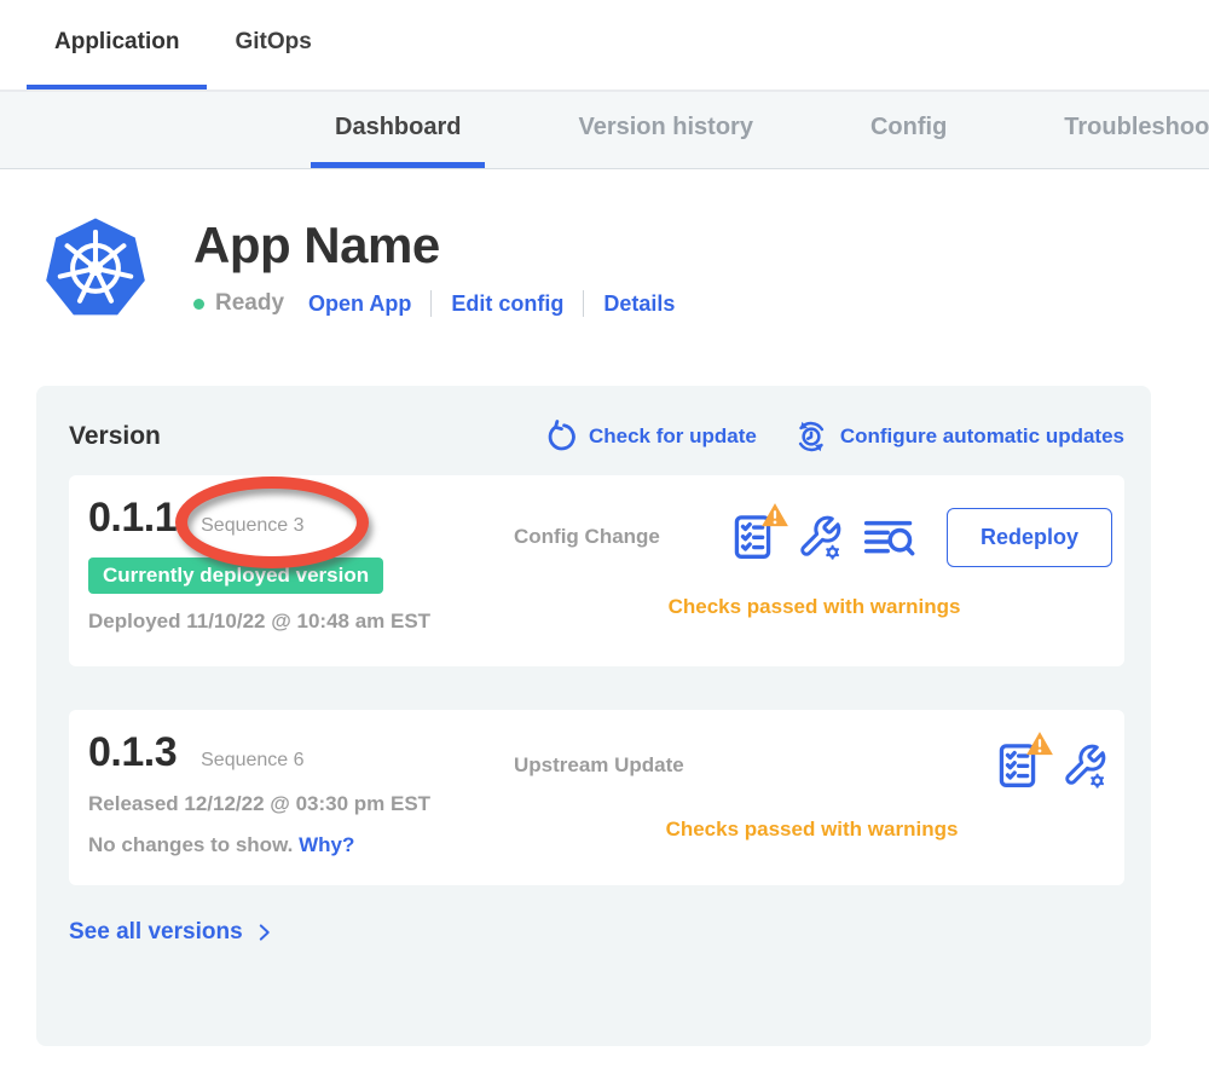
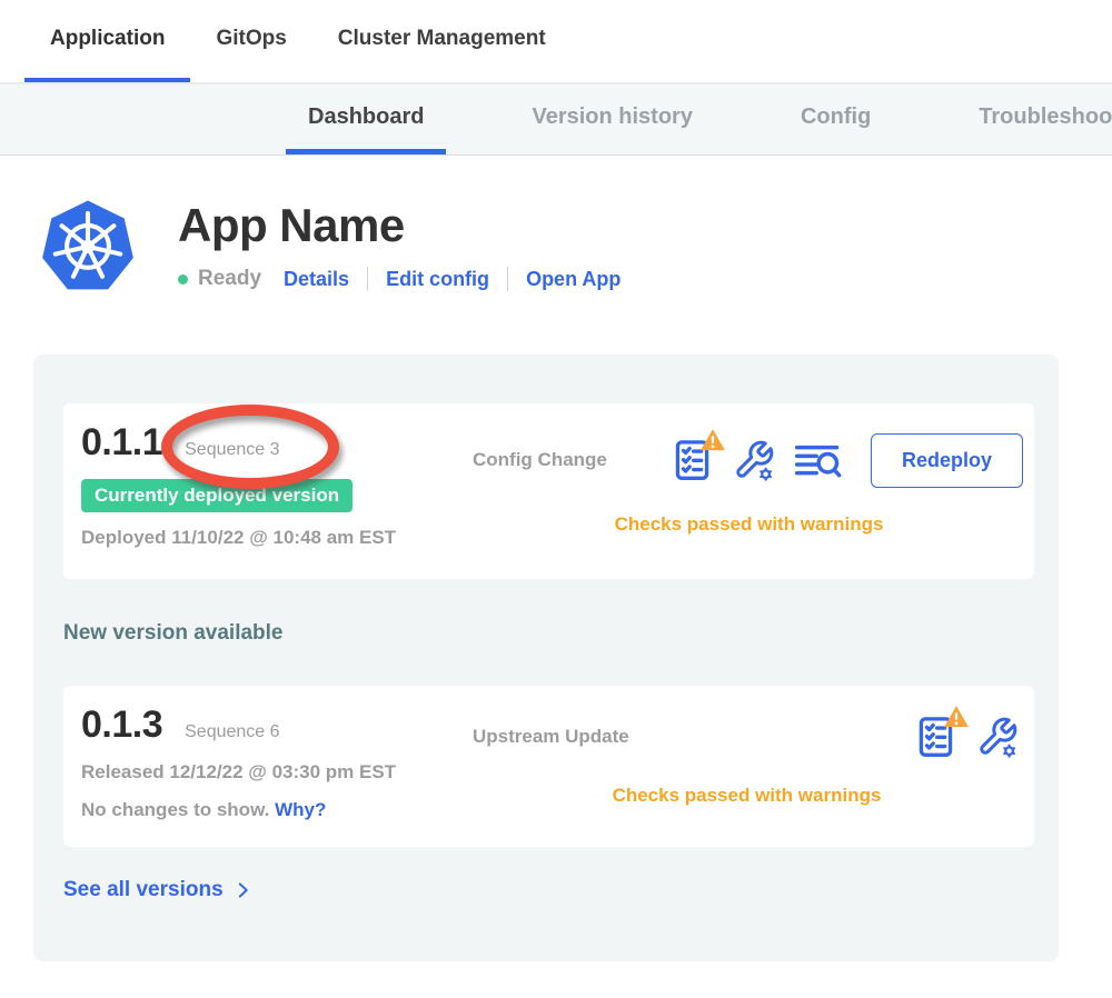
  Application
  GitOps
+ Cluster Management
  Dashboard
  Version history
  Config
  Troubleshoo
  App Name
  Ready
- Open App
+ Details
  Edit config
- Details
+ Open App
- Version
- Check for update
- Configure automatic updates
  0.1.1
  Sequence 3
  Currently deployed version
  Deployed 11/10/22 @ 10:48 am EST
  Config Change
  Redeploy
  Checks passed with warnings
+ New version available
  0.1.3
  Sequence 6
  Released 12/12/22 @ 03:30 pm EST
  No changes to show. Why?
  Upstream Update
  Checks passed with warnings
  See all versions
